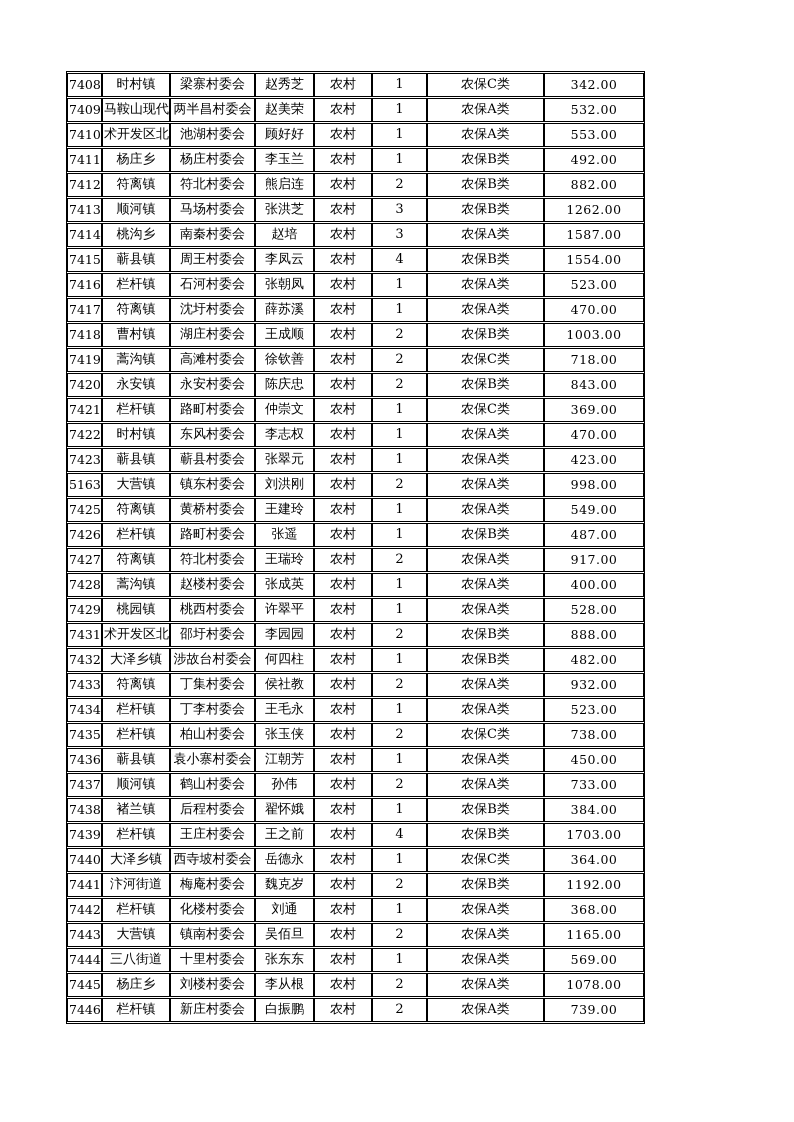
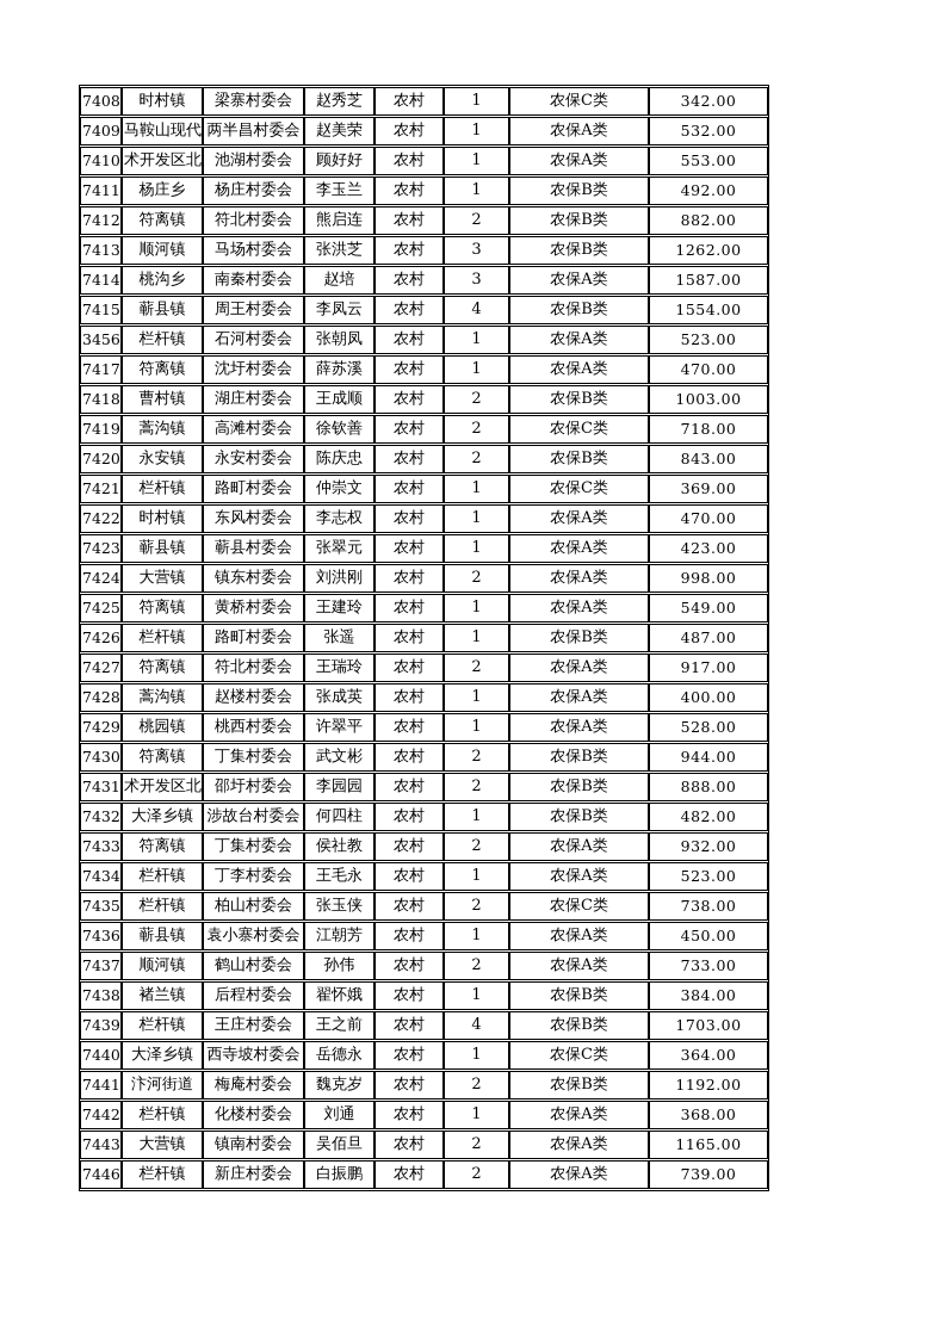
  7408	时村镇	梁寨村委会	赵秀芝	农村	1	农保C类	342.00
  7409	马鞍山现代	两半昌村委会	赵美荣	农村	1	农保A类	532.00
  7410	术开发区北	池湖村委会	顾好好	农村	1	农保A类	553.00
  7411	杨庄乡	杨庄村委会	李玉兰	农村	1	农保B类	492.00
  7412	符离镇	符北村委会	熊启连	农村	2	农保B类	882.00
  7413	顺河镇	马场村委会	张洪芝	农村	3	农保B类	1262.00
  7414	桃沟乡	南秦村委会	赵培	农村	3	农保A类	1587.00
  7415	蕲县镇	周王村委会	李凤云	农村	4	农保B类	1554.00
- 7416	栏杆镇	石河村委会	张朝凤	农村	1	农保A类	523.00
+ 3456	栏杆镇	石河村委会	张朝凤	农村	1	农保A类	523.00
  7417	符离镇	沈圩村委会	薛苏溪	农村	1	农保A类	470.00
  7418	曹村镇	湖庄村委会	王成顺	农村	2	农保B类	1003.00
  7419	蒿沟镇	高滩村委会	徐钦善	农村	2	农保C类	718.00
  7420	永安镇	永安村委会	陈庆忠	农村	2	农保B类	843.00
  7421	栏杆镇	路町村委会	仲崇文	农村	1	农保C类	369.00
  7422	时村镇	东风村委会	李志权	农村	1	农保A类	470.00
  7423	蕲县镇	蕲县村委会	张翠元	农村	1	农保A类	423.00
- 5163	大营镇	镇东村委会	刘洪刚	农村	2	农保A类	998.00
+ 7424	大营镇	镇东村委会	刘洪刚	农村	2	农保A类	998.00
  7425	符离镇	黄桥村委会	王建玲	农村	1	农保A类	549.00
  7426	栏杆镇	路町村委会	张遥	农村	1	农保B类	487.00
  7427	符离镇	符北村委会	王瑞玲	农村	2	农保A类	917.00
  7428	蒿沟镇	赵楼村委会	张成英	农村	1	农保A类	400.00
  7429	桃园镇	桃西村委会	许翠平	农村	1	农保A类	528.00
+ 7430	符离镇	丁集村委会	武文彬	农村	2	农保B类	944.00
  7431	术开发区北	邵圩村委会	李园园	农村	2	农保B类	888.00
  7432	大泽乡镇	涉故台村委会	何四柱	农村	1	农保B类	482.00
  7433	符离镇	丁集村委会	侯社教	农村	2	农保A类	932.00
  7434	栏杆镇	丁李村委会	王毛永	农村	1	农保A类	523.00
  7435	栏杆镇	柏山村委会	张玉侠	农村	2	农保C类	738.00
  7436	蕲县镇	袁小寨村委会	江朝芳	农村	1	农保A类	450.00
  7437	顺河镇	鹤山村委会	孙伟	农村	2	农保A类	733.00
  7438	褚兰镇	后程村委会	翟怀娥	农村	1	农保B类	384.00
  7439	栏杆镇	王庄村委会	王之前	农村	4	农保B类	1703.00
  7440	大泽乡镇	西寺坡村委会	岳德永	农村	1	农保C类	364.00
  7441	汴河街道	梅庵村委会	魏克岁	农村	2	农保B类	1192.00
  7442	栏杆镇	化楼村委会	刘通	农村	1	农保A类	368.00
  7443	大营镇	镇南村委会	吴佰旦	农村	2	农保A类	1165.00
- 7444	三八街道	十里村委会	张东东	农村	1	农保A类	569.00
- 7445	杨庄乡	刘楼村委会	李从根	农村	2	农保A类	1078.00
  7446	栏杆镇	新庄村委会	白振鹏	农村	2	农保A类	739.00
